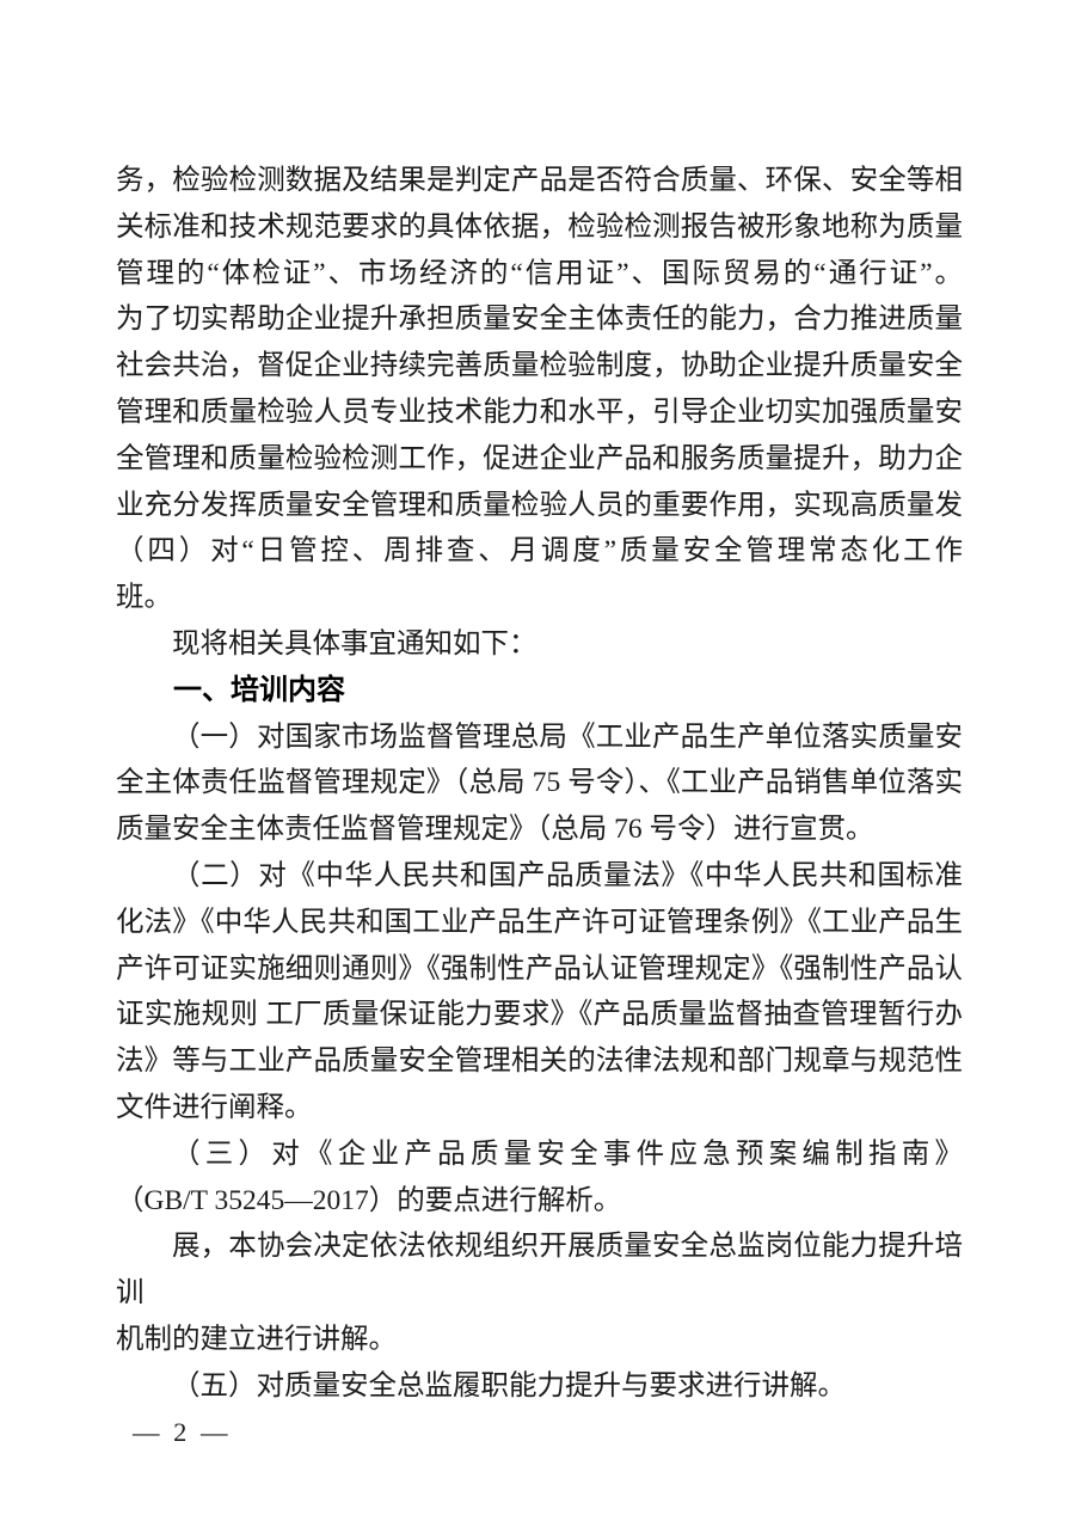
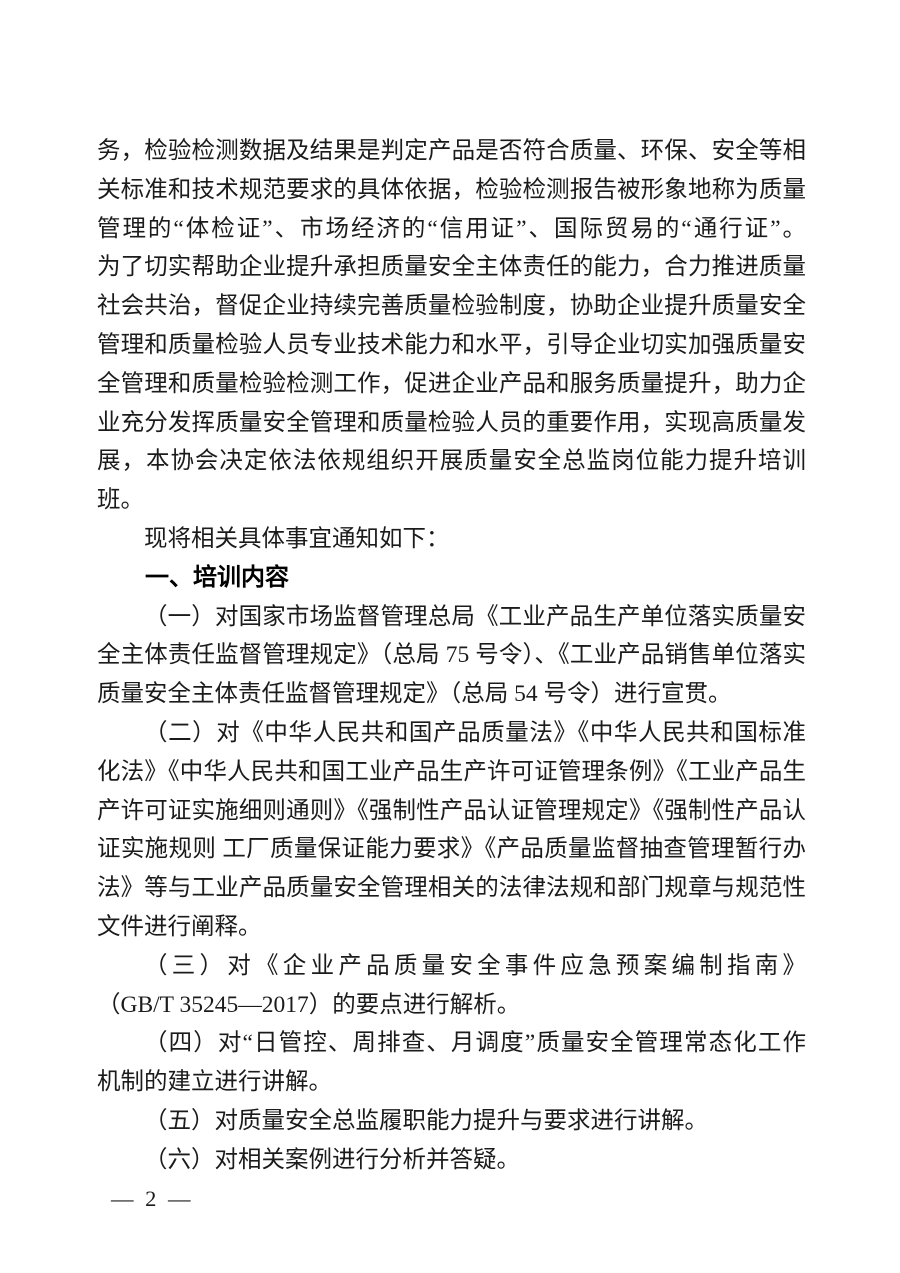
  务，检验检测数据及结果是判定产品是否符合质量、环保、安全等相
  关标准和技术规范要求的具体依据，检验检测报告被形象地称为质量
  管理的“体检证”、市场经济的“信用证”、国际贸易的“通行证”。
  为了切实帮助企业提升承担质量安全主体责任的能力，合力推进质量
  社会共治，督促企业持续完善质量检验制度，协助企业提升质量安全
  管理和质量检验人员专业技术能力和水平，引导企业切实加强质量安
  全管理和质量检验检测工作，促进企业产品和服务质量提升，助力企
  业充分发挥质量安全管理和质量检验人员的重要作用，实现高质量发
- （四）对“日管控、周排查、月调度”质量安全管理常态化工作
+ 展，本协会决定依法依规组织开展质量安全总监岗位能力提升培训
  班。
  现将相关具体事宜通知如下：
  一、培训内容
  （一）对国家市场监督管理总局《工业产品生产单位落实质量安
  全主体责任监督管理规定》（总局 75 号令）、《工业产品销售单位落实
- 质量安全主体责任监督管理规定》（总局 76 号令）进行宣贯。
+ 质量安全主体责任监督管理规定》（总局 54 号令）进行宣贯。
  （二）对《中华人民共和国产品质量法》《中华人民共和国标准
  化法》《中华人民共和国工业产品生产许可证管理条例》《工业产品生
  产许可证实施细则通则》《强制性产品认证管理规定》《强制性产品认
  证实施规则 工厂质量保证能力要求》《产品质量监督抽查管理暂行办
  法》等与工业产品质量安全管理相关的法律法规和部门规章与规范性
  文件进行阐释。
  （三）对《企业产品质量安全事件应急预案编制指南》
  （GB/T 35245—2017）的要点进行解析。
- 展，本协会决定依法依规组织开展质量安全总监岗位能力提升培训
+ （四）对“日管控、周排查、月调度”质量安全管理常态化工作
  机制的建立进行讲解。
  （五）对质量安全总监履职能力提升与要求进行讲解。
+ （六）对相关案例进行分析并答疑。
  — 2 —
